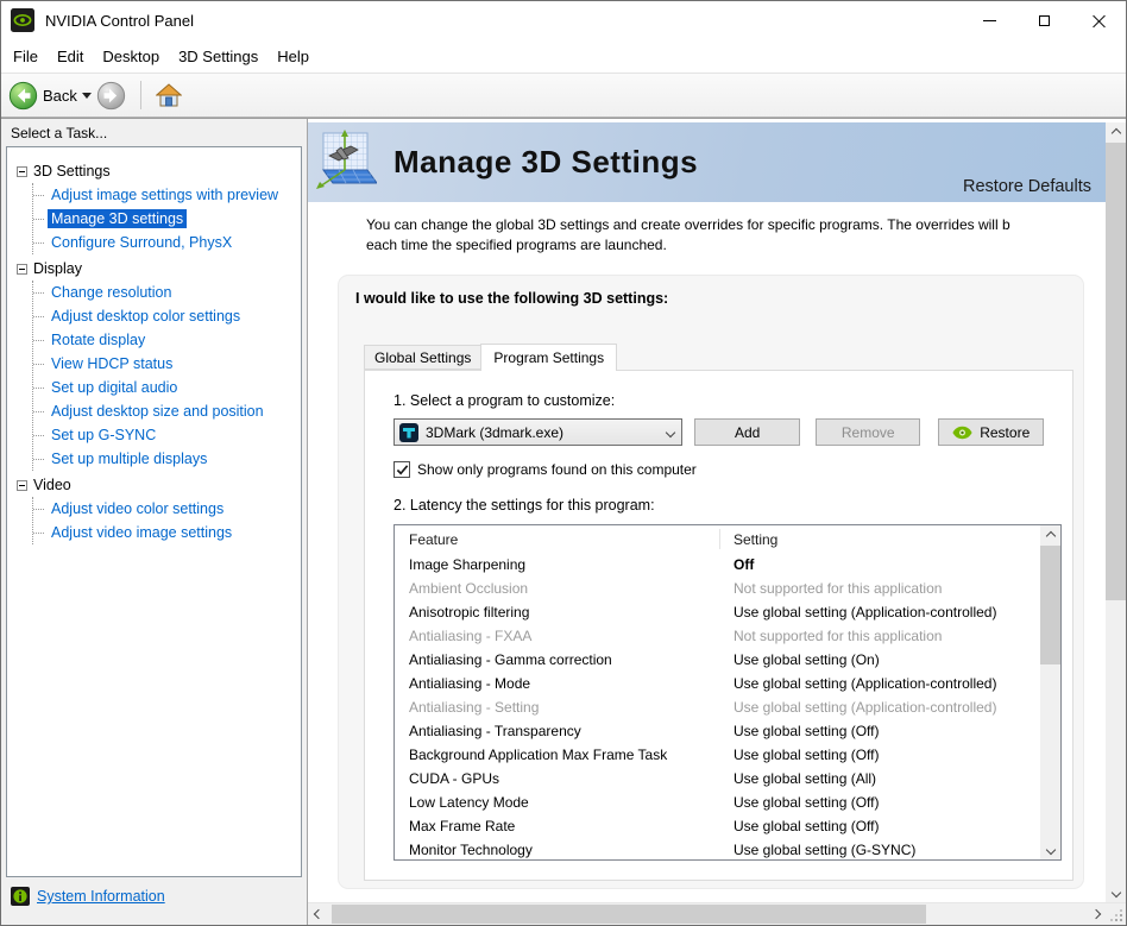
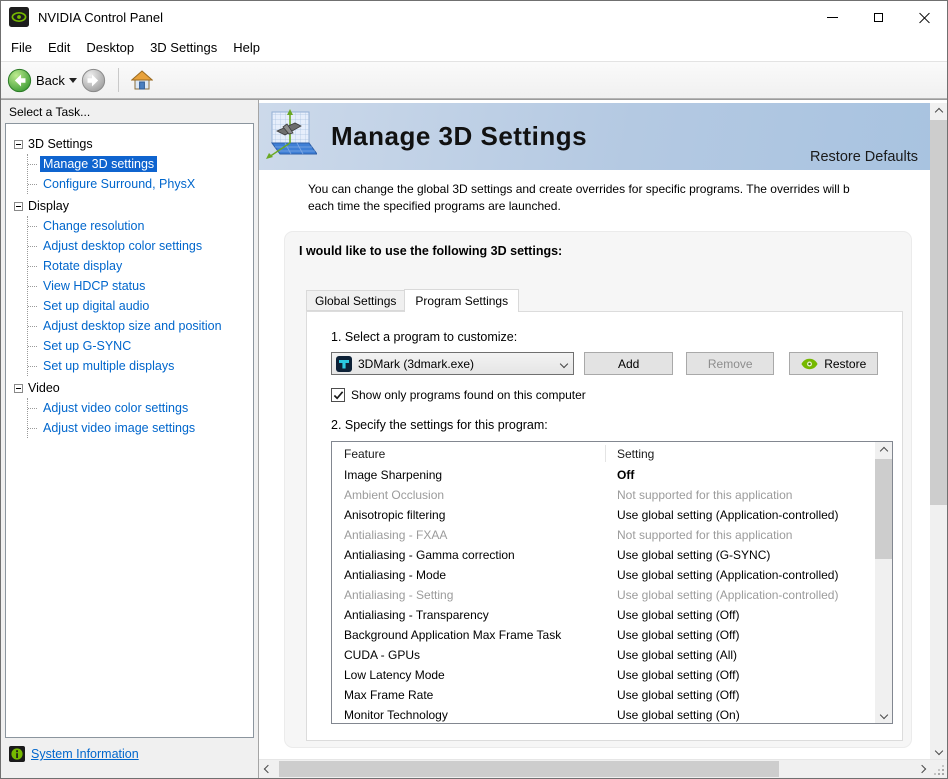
  NVIDIA Control Panel
  File
  Edit
  Desktop
  3D Settings
  Help
  Back
  Select a Task...
  3D Settings
- Adjust image settings with preview
  Manage 3D settings
  Configure Surround, PhysX
  Display
  Change resolution
  Adjust desktop color settings
  Rotate display
  View HDCP status
  Set up digital audio
  Adjust desktop size and position
  Set up G-SYNC
  Set up multiple displays
  Video
  Adjust video color settings
  Adjust video image settings
  System Information
  Manage 3D Settings
  Restore Defaults
  You can change the global 3D settings and create overrides for specific programs. The overrides will b
  each time the specified programs are launched.
  I would like to use the following 3D settings:
  Global Settings
  Program Settings
  1. Select a program to customize:
  3DMark (3dmark.exe)
  Add
  Remove
  Restore
  Show only programs found on this computer
- 2. Latency the settings for this program:
+ 2. Specify the settings for this program:
  Feature
  Setting
  Image Sharpening
  Off
  Ambient Occlusion
  Not supported for this application
  Anisotropic filtering
  Use global setting (Application-controlled)
  Antialiasing - FXAA
  Not supported for this application
  Antialiasing - Gamma correction
- Use global setting (On)
+ Use global setting (G-SYNC)
  Antialiasing - Mode
  Use global setting (Application-controlled)
  Antialiasing - Setting
  Use global setting (Application-controlled)
  Antialiasing - Transparency
  Use global setting (Off)
  Background Application Max Frame Task
  Use global setting (Off)
  CUDA - GPUs
  Use global setting (All)
  Low Latency Mode
  Use global setting (Off)
  Max Frame Rate
  Use global setting (Off)
  Monitor Technology
- Use global setting (G-SYNC)
+ Use global setting (On)
